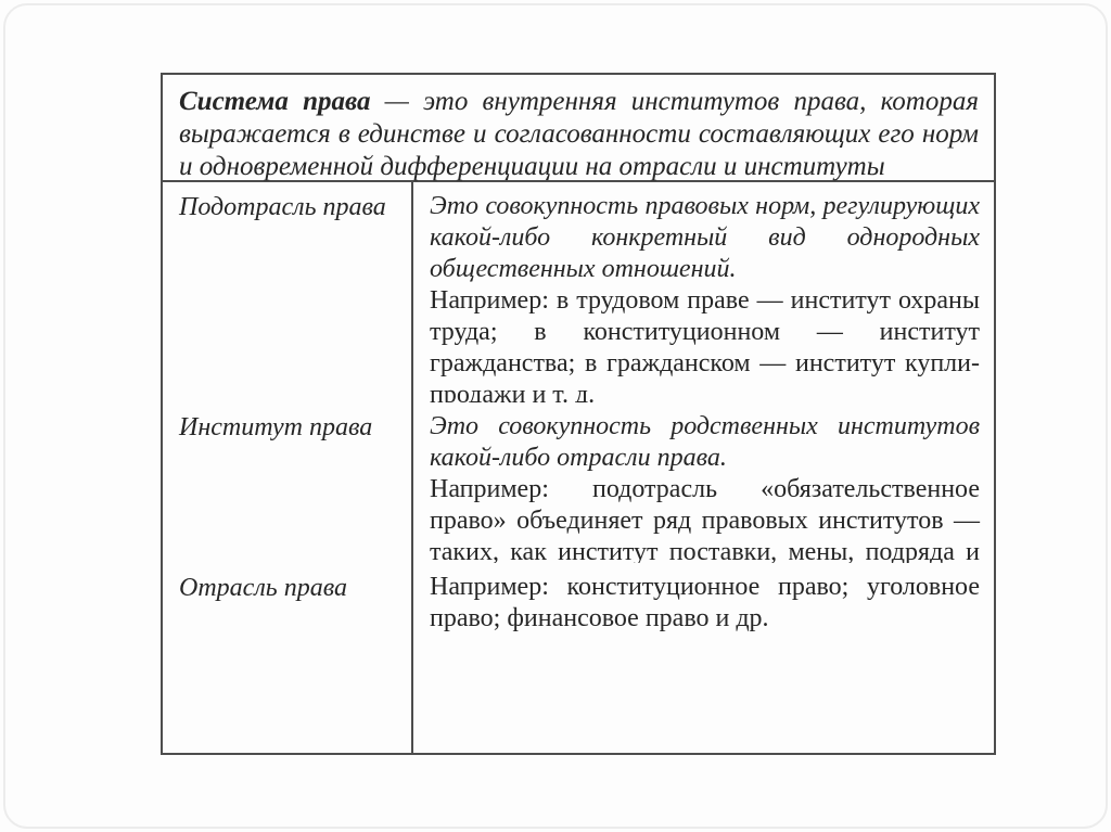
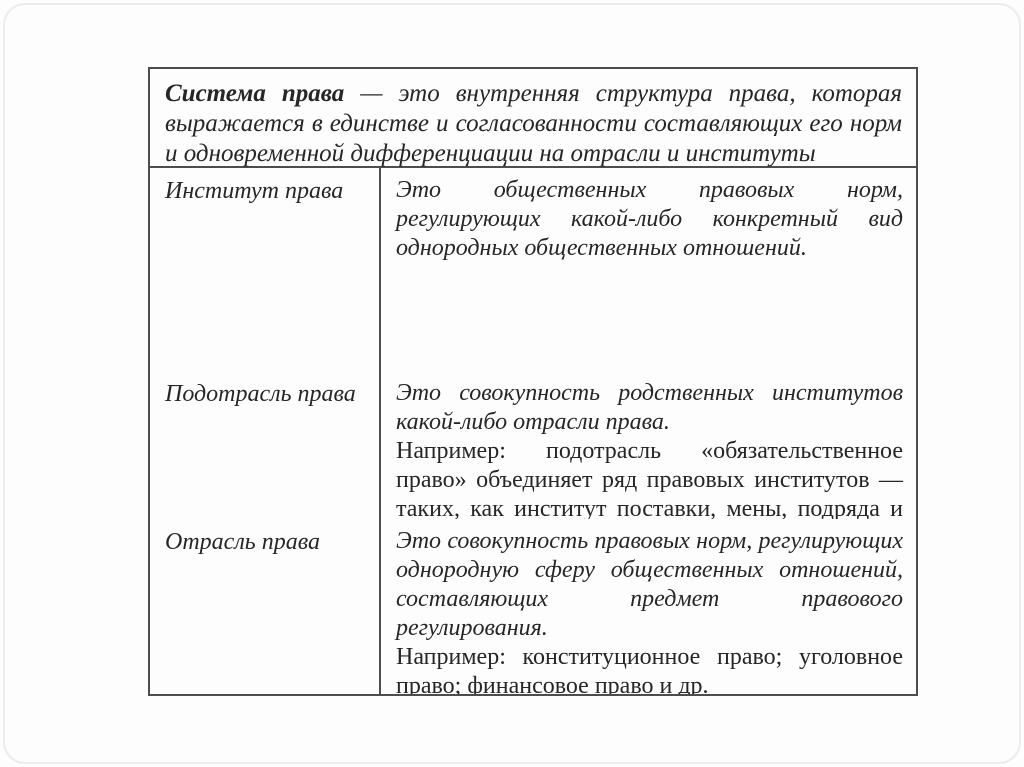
- Система права — это внутренняя институтов права, которая выражается в единстве и согласованности составляющих его норм и одновременной дифференциации на отрасли и институты
+ Система права — это внутренняя структура права, которая выражается в единстве и согласованности составляющих его норм и одновременной дифференциации на отрасли и институты
- Подотрасль права
+ Институт права
- Это совокупность правовых норм, регулирующих какой-либо конкретный вид однородных общественных отношений.
+ Это общественных правовых норм, регулирующих какой-либо конкретный вид однородных общественных отношений.
- Например: в трудовом праве — институт охраны труда; в конституционном — институт гражданства; в гражданском — институт купли-продажи и т. д.
- Институт права
+ Подотрасль права
  Это совокупность родственных институтов какой-либо отрасли права.
  Например: подотрасль «обязательственное право» объединяет ряд правовых институтов — таких, как институт поставки, мены, подряда и
  Отрасль права
+ Это совокупность правовых норм, регулирующих однородную сферу общественных отношений, составляющих предмет правового регулирования.
  Например: конституционное право; уголовное право; финансовое право и др.
